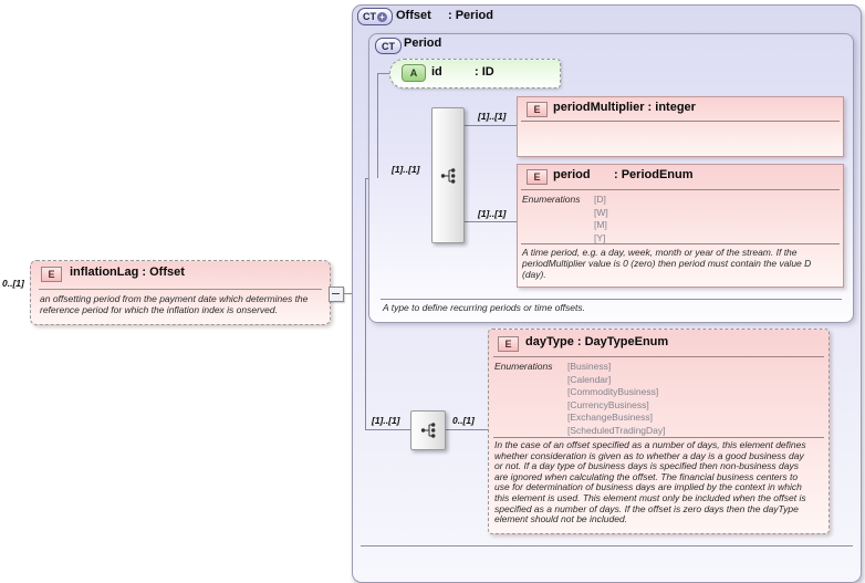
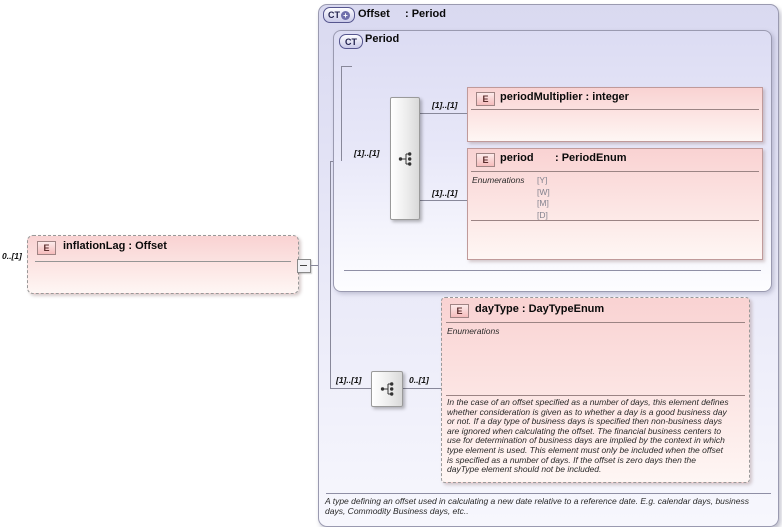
  0..[1]
  E
  inflationLag : Offset
- an offsetting period from the payment date which determines the reference period for which the inflation index is onserved.
  CT
  +
  Offset
  : Period
+ A type defining an offset used in calculating a new date relative to a reference date. E.g. calendar days, business days, Commodity Business days, etc..
  CT
  Period
- A type to define recurring periods or time offsets.
  [1]..[1]
  [1]..[1]
  [1]..[1]
  [1]..[1]
  0..[1]
- A
- id
- : ID
  E
  periodMultiplier : integer
  E
  period
  : PeriodEnum
  Enumerations
- [D]
+ [Y]
  [W]
  [M]
- [Y]
+ [D]
- A time period, e.g. a day, week, month or year of the stream. If the periodMultiplier value is 0 (zero) then period must contain the value D (day).
  E
  dayType : DayTypeEnum
  Enumerations
- [Business]
- [Calendar]
- [CommodityBusiness]
- [CurrencyBusiness]
- [ExchangeBusiness]
- [ScheduledTradingDay]
- In the case of an offset specified as a number of days, this element defines whether consideration is given as to whether a day is a good business day or not. If a day type of business days is specified then non-business days are ignored when calculating the offset. The financial business centers to use for determination of business days are implied by the context in which this element is used. This element must only be included when the offset is specified as a number of days. If the offset is zero days then the dayType element should not be included.
+ In the case of an offset specified as a number of days, this element defines whether consideration is given as to whether a day is a good business day or not. If a day type of business days is specified then non-business days are ignored when calculating the offset. The financial business centers to use for determination of business days are implied by the context in which type element is used. This element must only be included when the offset is specified as a number of days. If the offset is zero days then the dayType element should not be included.
